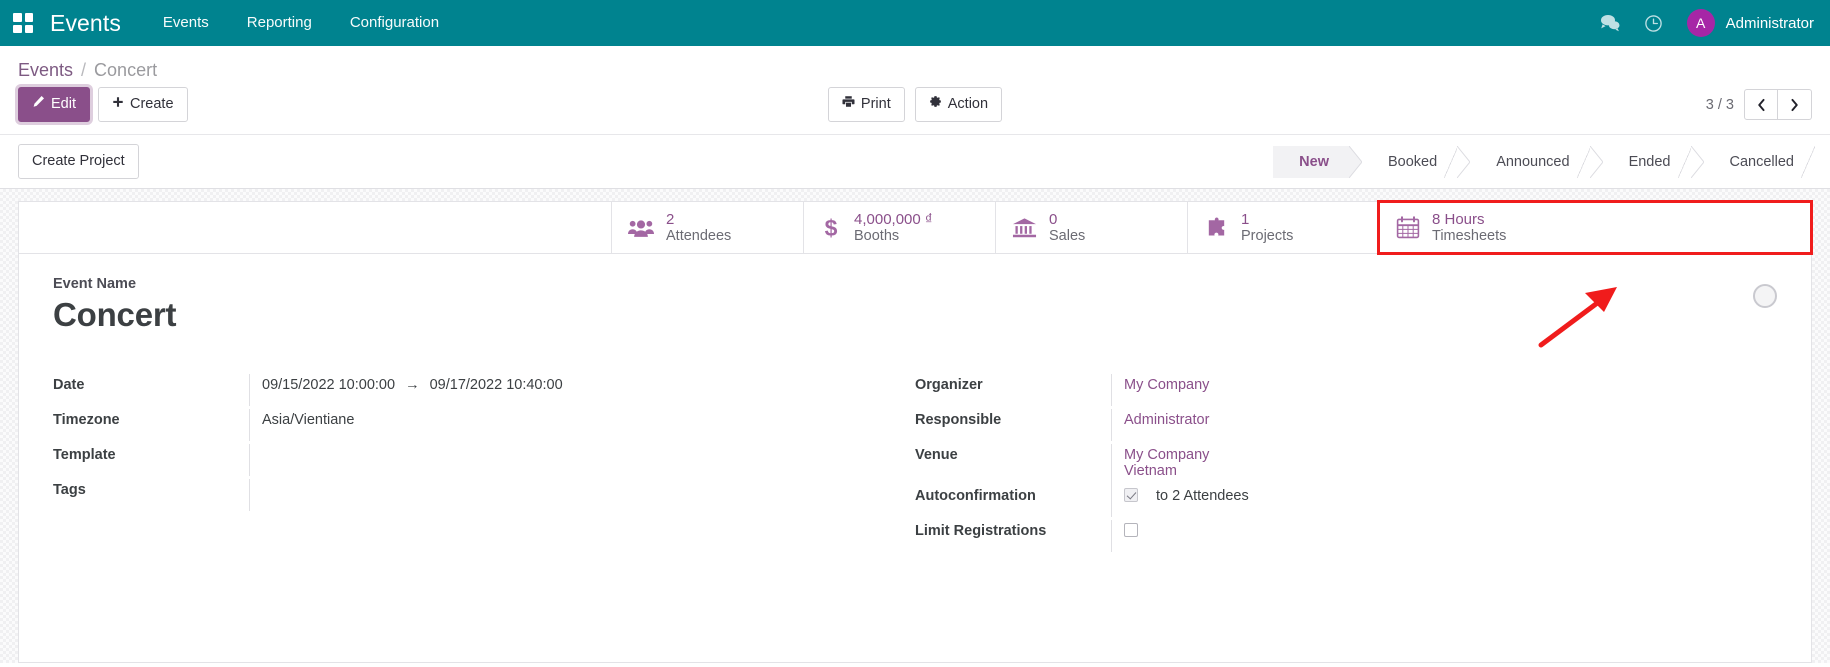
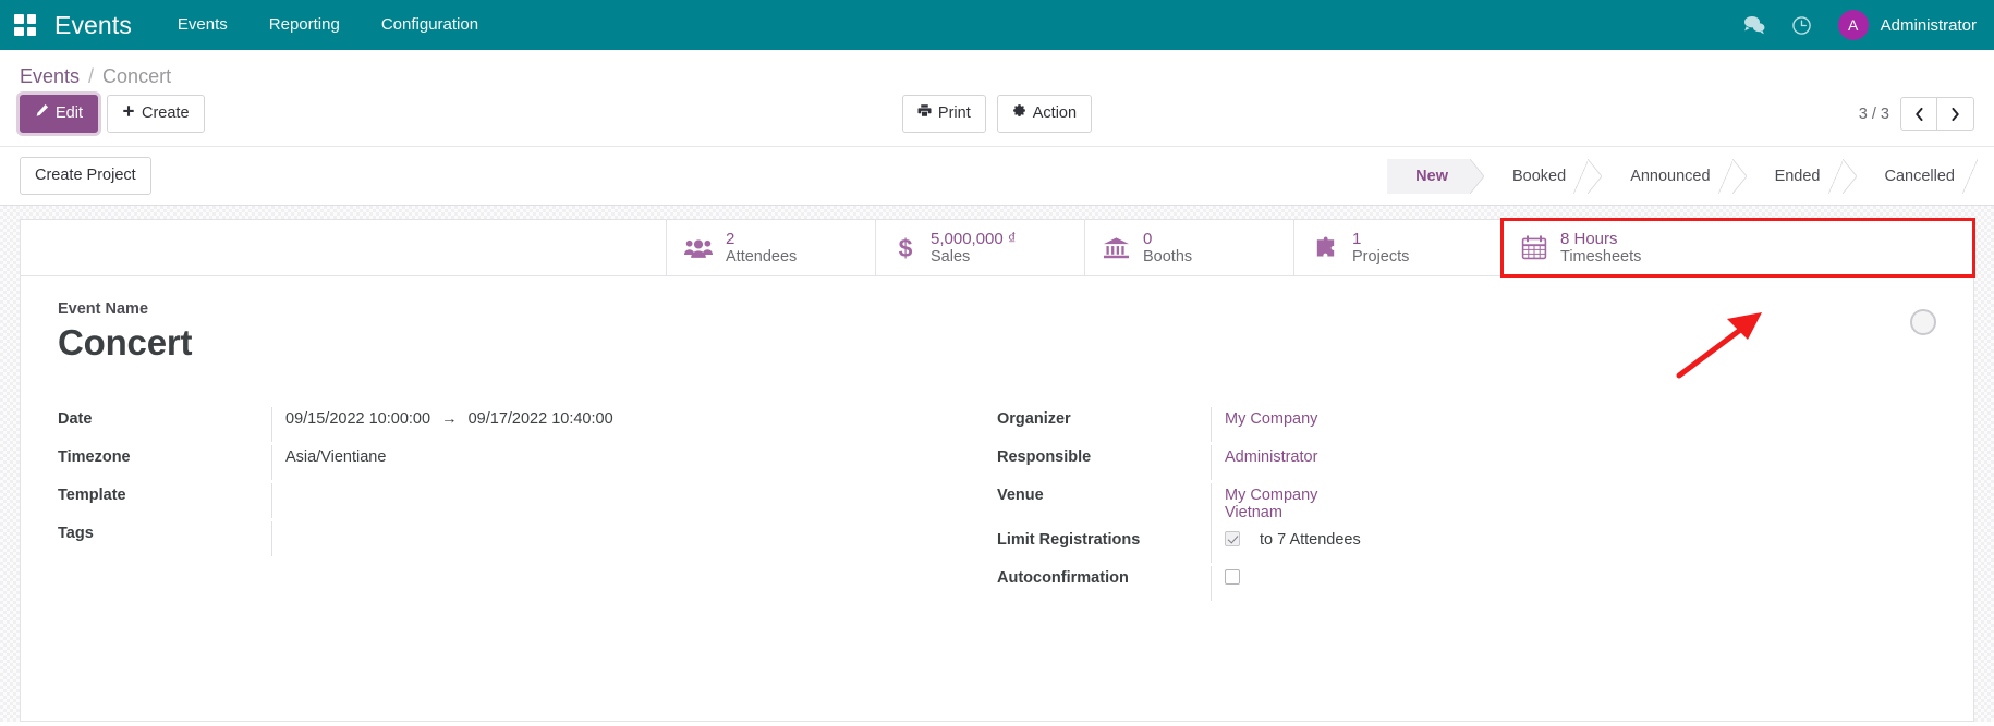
  Events
  Events
  Reporting
  Configuration
  A
  Administrator
  Events
  /
  Concert
  Edit
  Create
  Print
  Action
  3 / 3
  Create Project
  New
  nounced
  ancelled
  2
  Attendees
  $
- 4,000,000 ₫
+ 5,000,000 ₫
- Booths
+ Sales
  0
- Sales
+ Booths
  1
  Projects
  8 Hours
  Timesheets
  Event Name
  Concert
  Date
  09/15/2022 10:00:00 → 09/17/2022 10:40:00
  Timezone
  Asia/Vientiane
  Template
  Tags
  Organizer
  My Company
  Responsible
  Administrator
  Venue
  My Company
  Vietnam
- Autoconfirmation
+ Limit Registrations
- to 2 Attendees
+ to 7 Attendees
- Limit Registrations
+ Autoconfirmation
